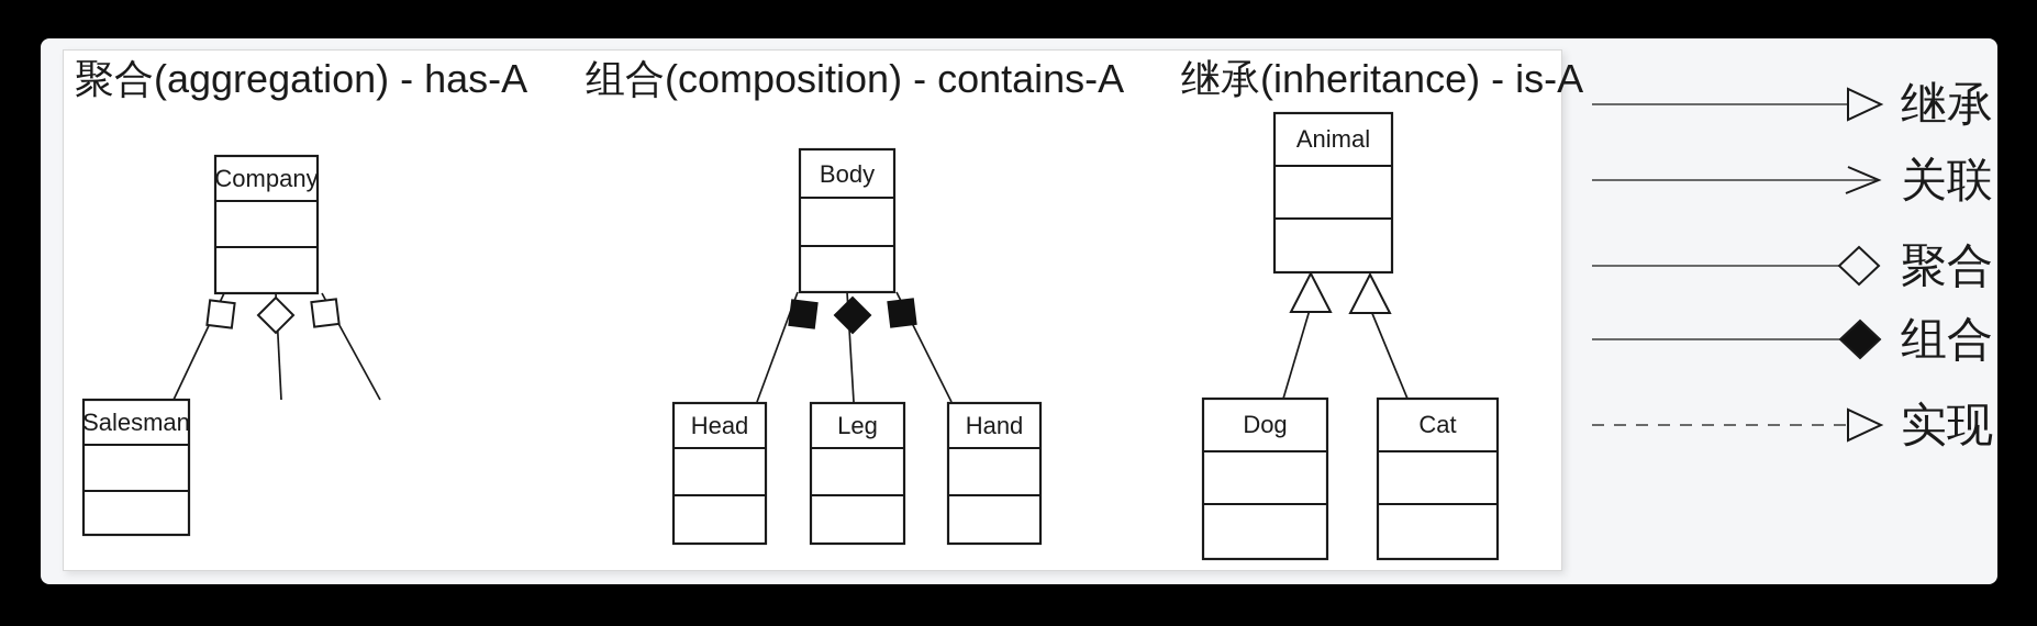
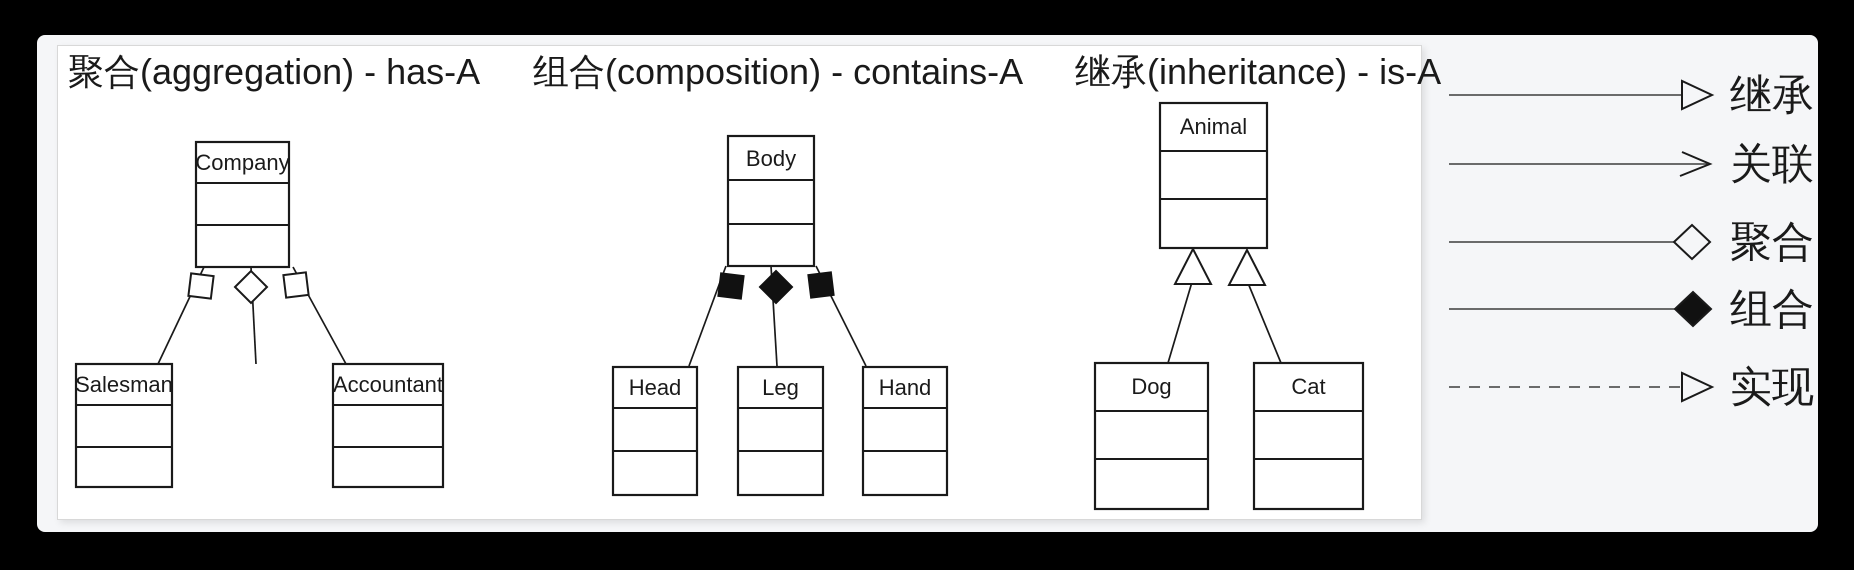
  聚合(aggregation) - has-A
  Company
  Salesman
+ Accountant
  组合(composition) - contains-A
  Body
  Head
  Leg
  Hand
  继承(inheritance) - is-A
  Animal
  Dog
  Cat
  继承
  关联
  聚合
  组合
  实现
